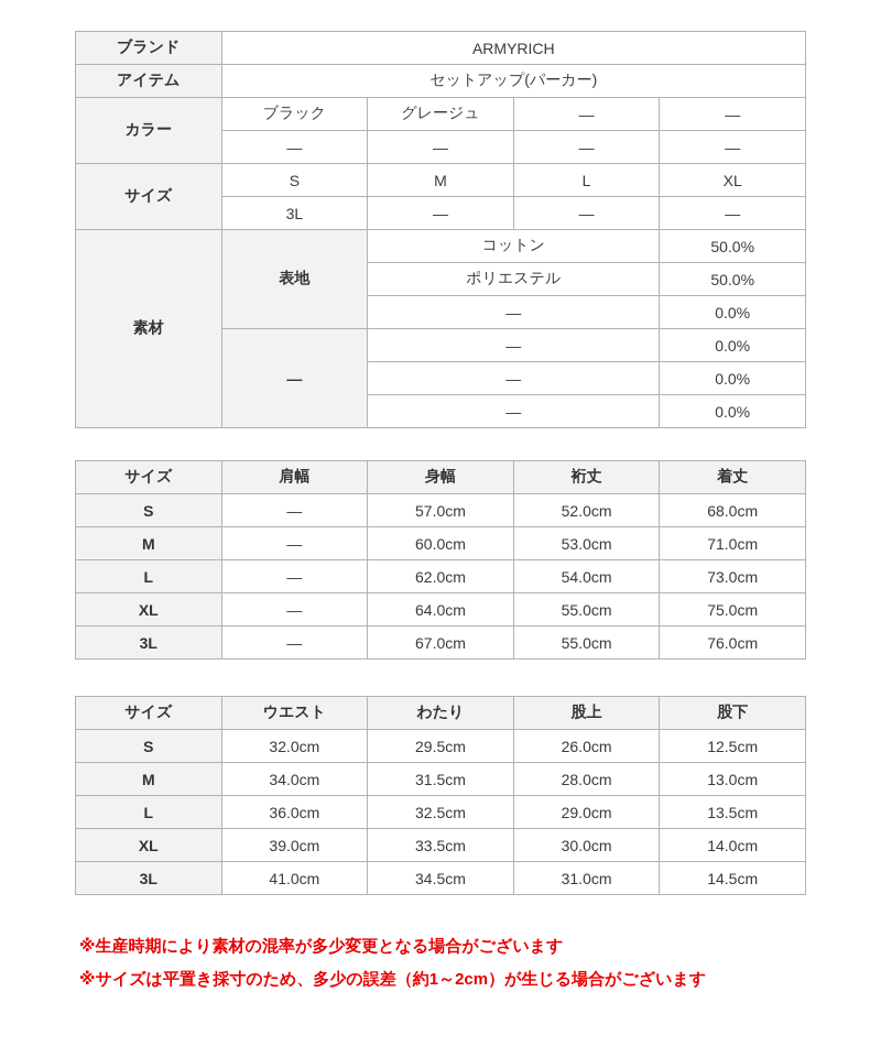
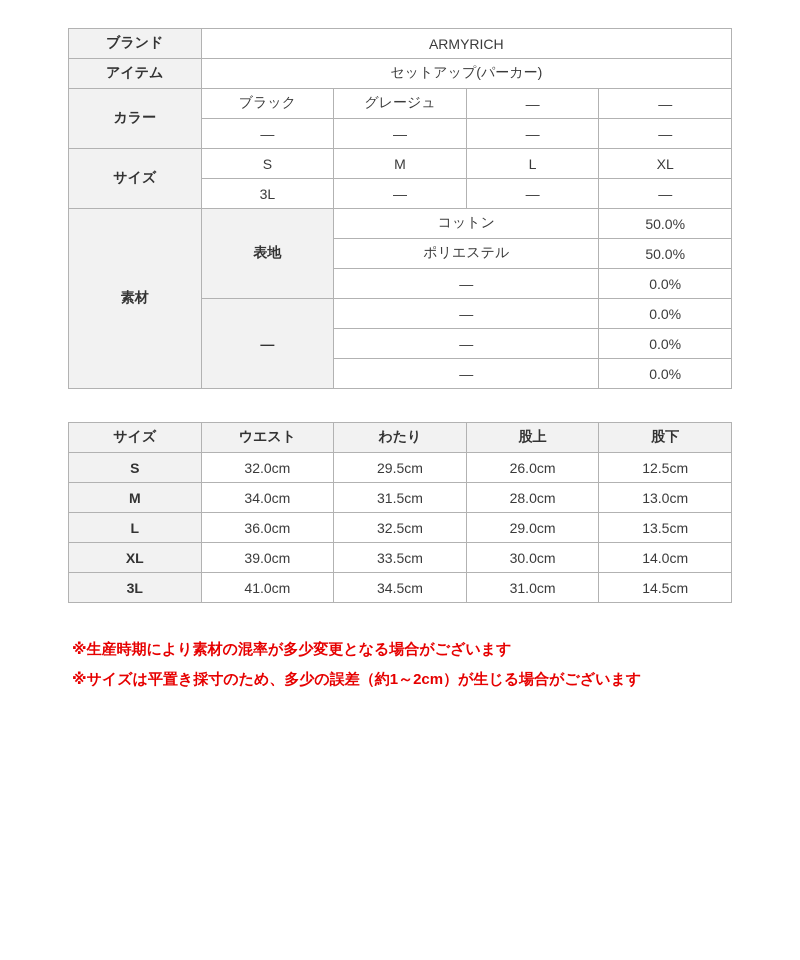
  ブランド	ARMYRICH
  アイテム	セットアップ(パーカー)
  カラー	ブラック	グレージュ	—	—
  —	—	—	—
  サイズ	S	M	L	XL
  3L	—	—	—
  素材	表地	コットン	50.0%
  ポリエステル	50.0%
  —	0.0%
  —	—	0.0%
  —	0.0%
  —	0.0%
- サイズ	肩幅	身幅	裄丈	着丈
- S	—	57.0cm	52.0cm	68.0cm
- M	—	60.0cm	53.0cm	71.0cm
- L	—	62.0cm	54.0cm	73.0cm
- XL	—	64.0cm	55.0cm	75.0cm
- 3L	—	67.0cm	55.0cm	76.0cm
  サイズ	ウエスト	わたり	股上	股下
  S	32.0cm	29.5cm	26.0cm	12.5cm
  M	34.0cm	31.5cm	28.0cm	13.0cm
  L	36.0cm	32.5cm	29.0cm	13.5cm
  XL	39.0cm	33.5cm	30.0cm	14.0cm
  3L	41.0cm	34.5cm	31.0cm	14.5cm
  ※生産時期により素材の混率が多少変更となる場合がございます
  ※サイズは平置き採寸のため、多少の誤差（約1～2cm）が生じる場合がございます
